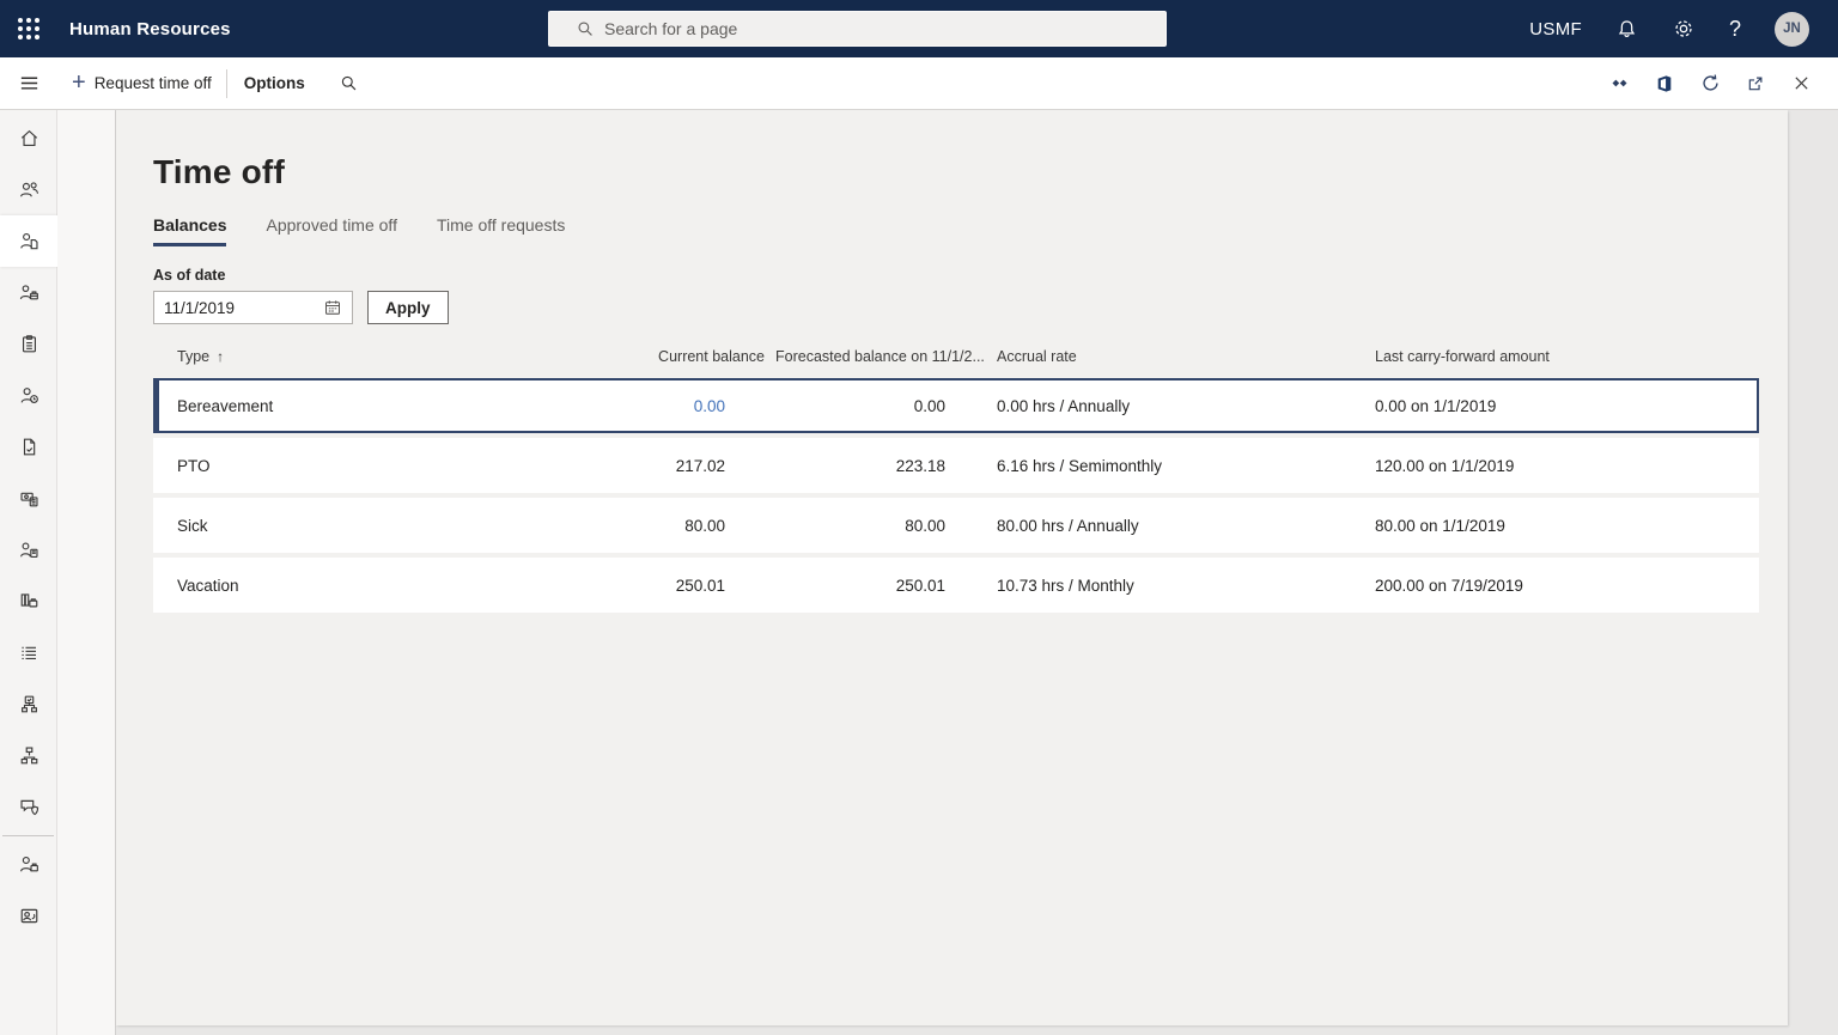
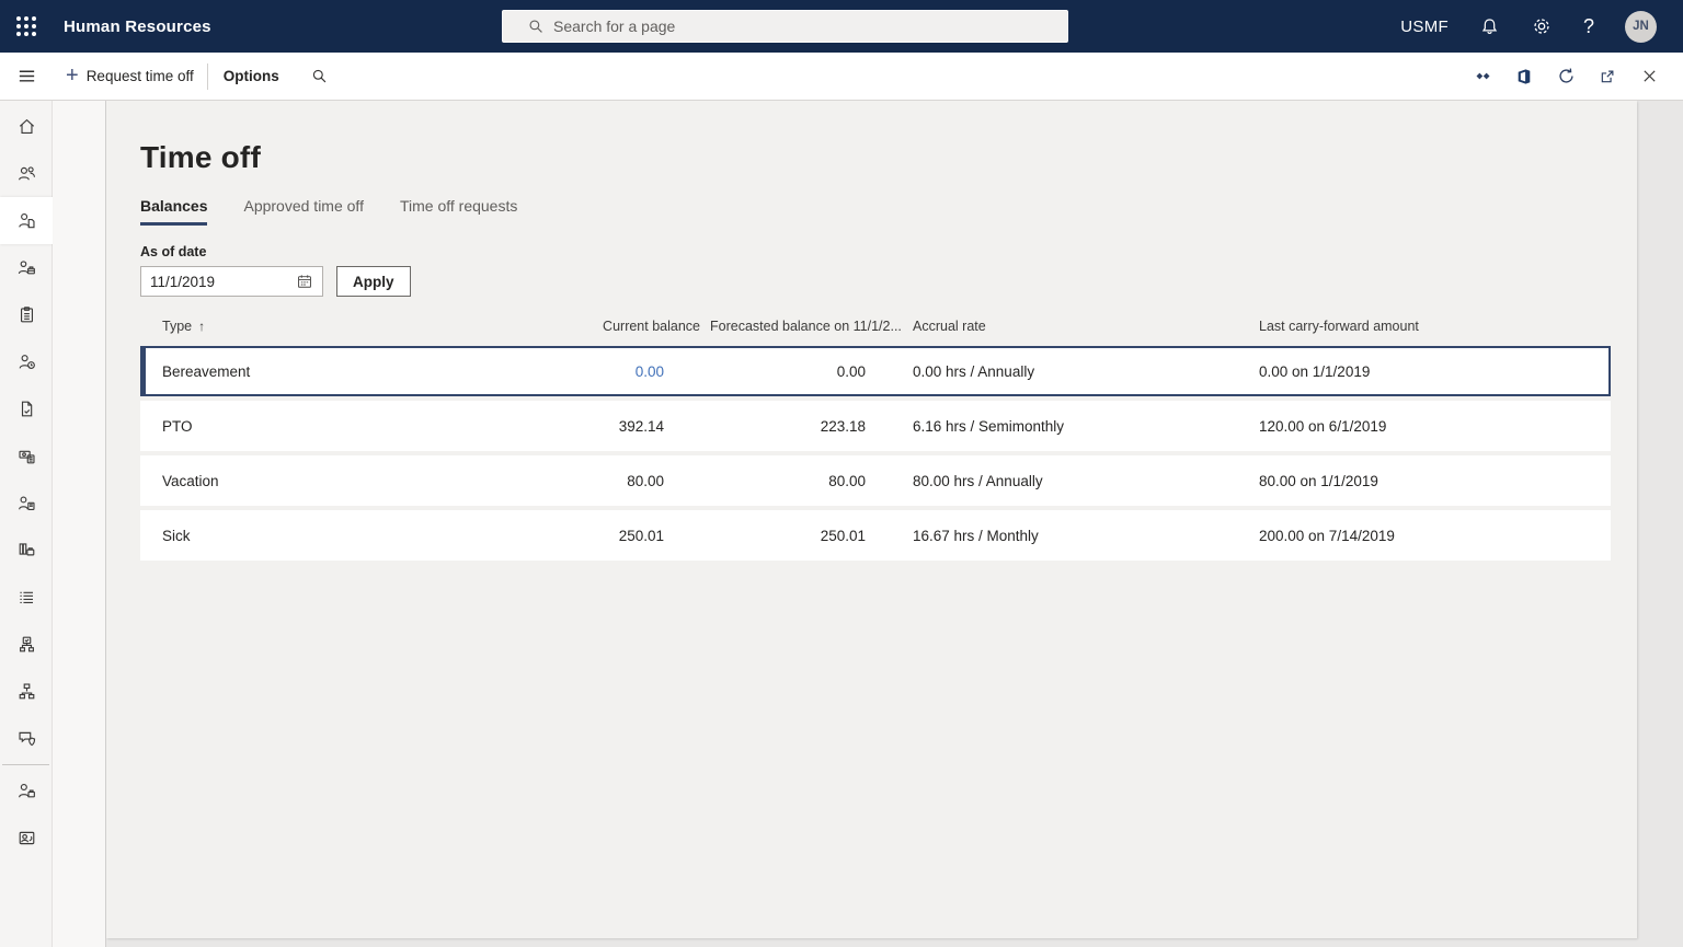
  Human Resources
  Search for a page
  USMF
  ?
  JN
  +
  Request time off
  Options
  Time off
  Balances
  Approved time off
  Time off requests
  As of date
  11/1/2019
  Apply
  Type ↑
  Current balance
  Forecasted balance on 11/1/2...
  Accrual rate
  Last carry-forward amount
  Bereavement
  0.00
  0.00
  0.00 hrs / Annually
  0.00 on 1/1/2019
  PTO
- 217.02
+ 392.14
  223.18
  6.16 hrs / Semimonthly
- 120.00 on 1/1/2019
+ 120.00 on 6/1/2019
- Sick
+ Vacation
  80.00
  80.00
  80.00 hrs / Annually
  80.00 on 1/1/2019
- Vacation
+ Sick
  250.01
  250.01
- 10.73 hrs / Monthly
+ 16.67 hrs / Monthly
- 200.00 on 7/19/2019
+ 200.00 on 7/14/2019
